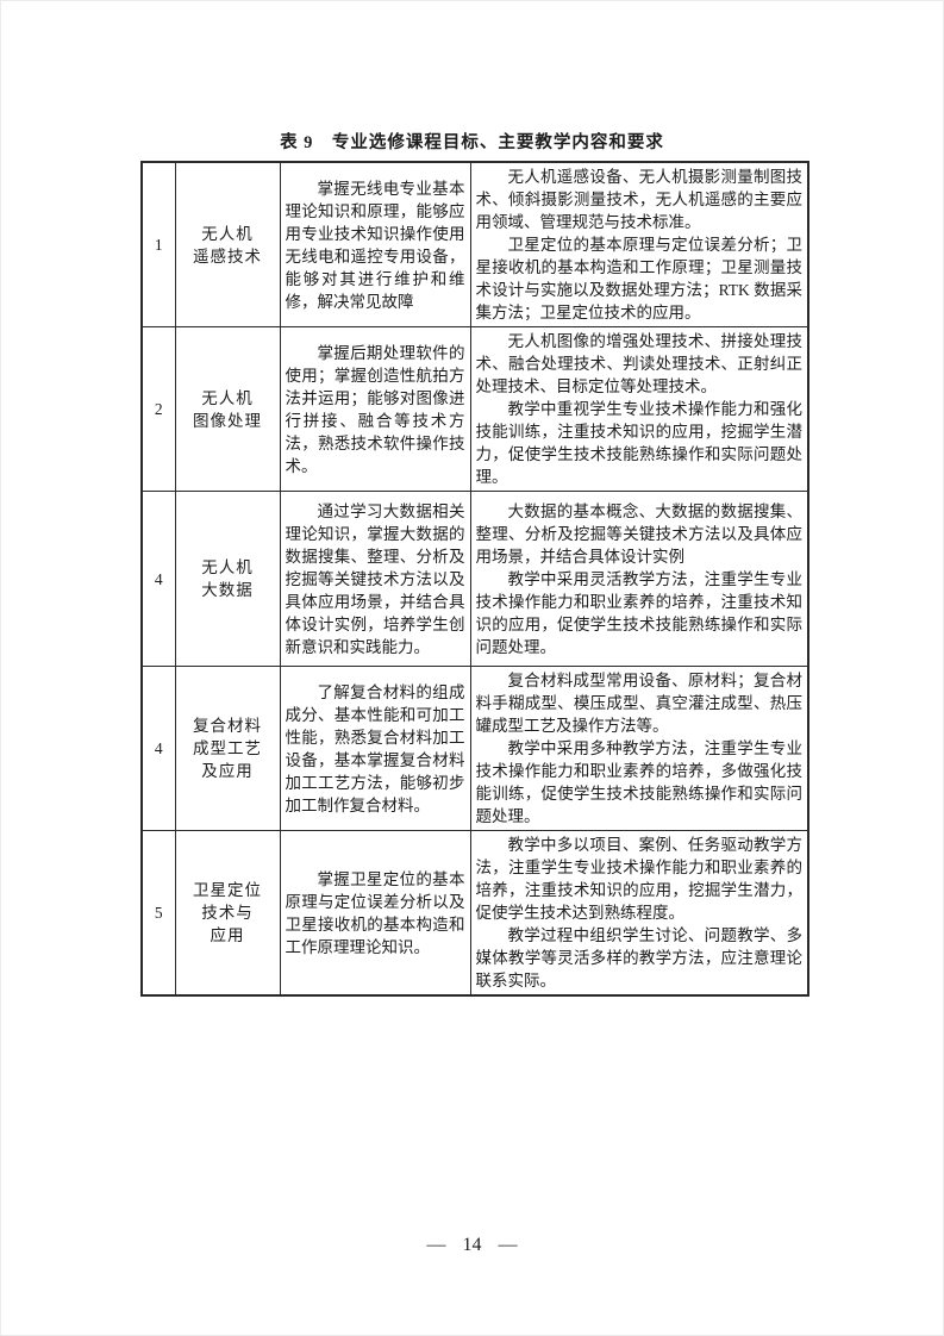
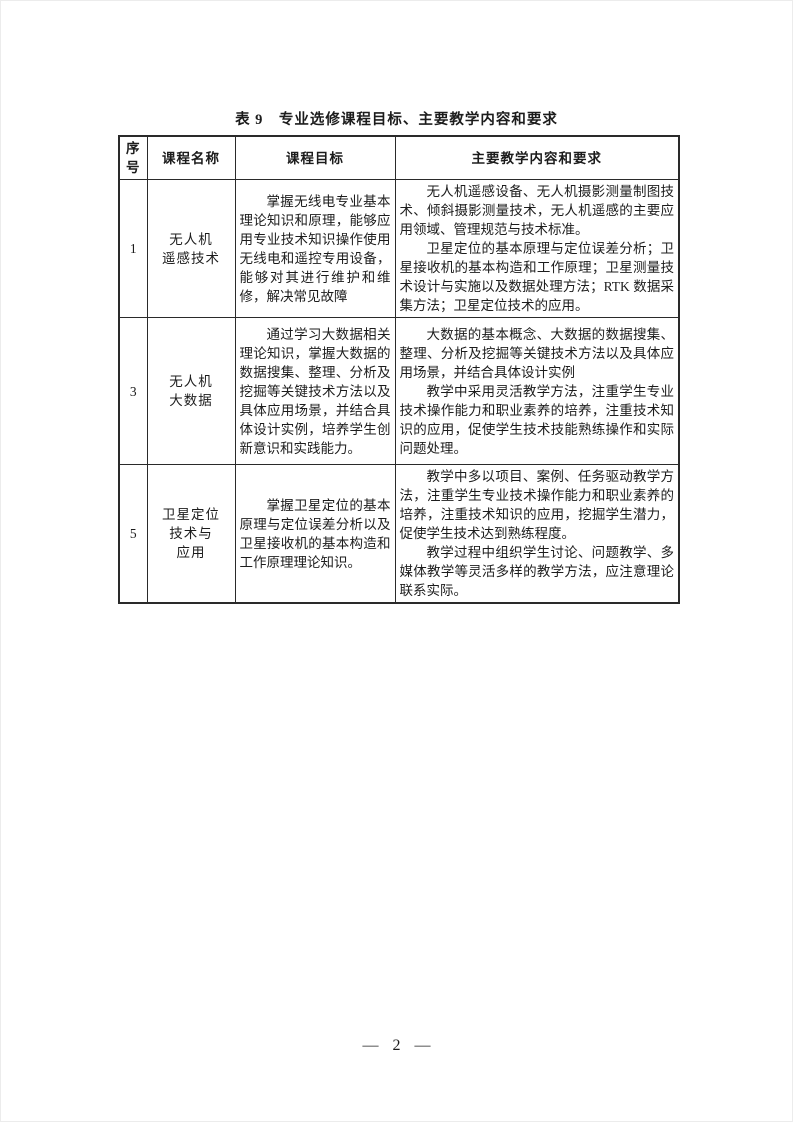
  表 9 专业选修课程目标、主要教学内容和要求
+ 序 号	课程名称	课程目标	主要教学内容和要求
  1	无人机 遥感技术	掌握无线电专业基本理论知识和原理，能够应用专业技术知识操作使用无线电和遥控专用设备，能够对其进行维护和维修，解决常见故障	无人机遥感设备、无人机摄影测量制图技术、倾斜摄影测量技术，无人机遥感的主要应用领域、管理规范与技术标准。 卫星定位的基本原理与定位误差分析；卫星接收机的基本构造和工作原理；卫星测量技术设计与实施以及数据处理方法；RTK 数据采集方法；卫星定位技术的应用。
- 2	无人机 图像处理	掌握后期处理软件的使用；掌握创造性航拍方法并运用；能够对图像进行拼接、融合等技术方法，熟悉技术软件操作技术。	无人机图像的增强处理技术、拼接处理技术、融合处理技术、判读处理技术、正射纠正处理技术、目标定位等处理技术。 教学中重视学生专业技术操作能力和强化技能训练，注重技术知识的应用，挖掘学生潜力，促使学生技术技能熟练操作和实际问题处理。
- 4	无人机 大数据	通过学习大数据相关理论知识，掌握大数据的数据搜集、整理、分析及挖掘等关键技术方法以及具体应用场景，并结合具体设计实例，培养学生创新意识和实践能力。	大数据的基本概念、大数据的数据搜集、整理、分析及挖掘等关键技术方法以及具体应用场景，并结合具体设计实例 教学中采用灵活教学方法，注重学生专业技术操作能力和职业素养的培养，注重技术知识的应用，促使学生技术技能熟练操作和实际问题处理。
+ 3	无人机 大数据	通过学习大数据相关理论知识，掌握大数据的数据搜集、整理、分析及挖掘等关键技术方法以及具体应用场景，并结合具体设计实例，培养学生创新意识和实践能力。	大数据的基本概念、大数据的数据搜集、整理、分析及挖掘等关键技术方法以及具体应用场景，并结合具体设计实例 教学中采用灵活教学方法，注重学生专业技术操作能力和职业素养的培养，注重技术知识的应用，促使学生技术技能熟练操作和实际问题处理。
- 4	复合材料 成型工艺 及应用	了解复合材料的组成成分、基本性能和可加工性能，熟悉复合材料加工设备，基本掌握复合材料加工工艺方法，能够初步加工制作复合材料。	复合材料成型常用设备、原材料；复合材料手糊成型、模压成型、真空灌注成型、热压罐成型工艺及操作方法等。 教学中采用多种教学方法，注重学生专业技术操作能力和职业素养的培养，多做强化技能训练，促使学生技术技能熟练操作和实际问题处理。
  5	卫星定位 技术与 应用	掌握卫星定位的基本原理与定位误差分析以及卫星接收机的基本构造和工作原理理论知识。	教学中多以项目、案例、任务驱动教学方法，注重学生专业技术操作能力和职业素养的培养，注重技术知识的应用，挖掘学生潜力，促使学生技术达到熟练程度。 教学过程中组织学生讨论、问题教学、多媒体教学等灵活多样的教学方法，应注意理论联系实际。
  —
- 14
+ 2
  —
